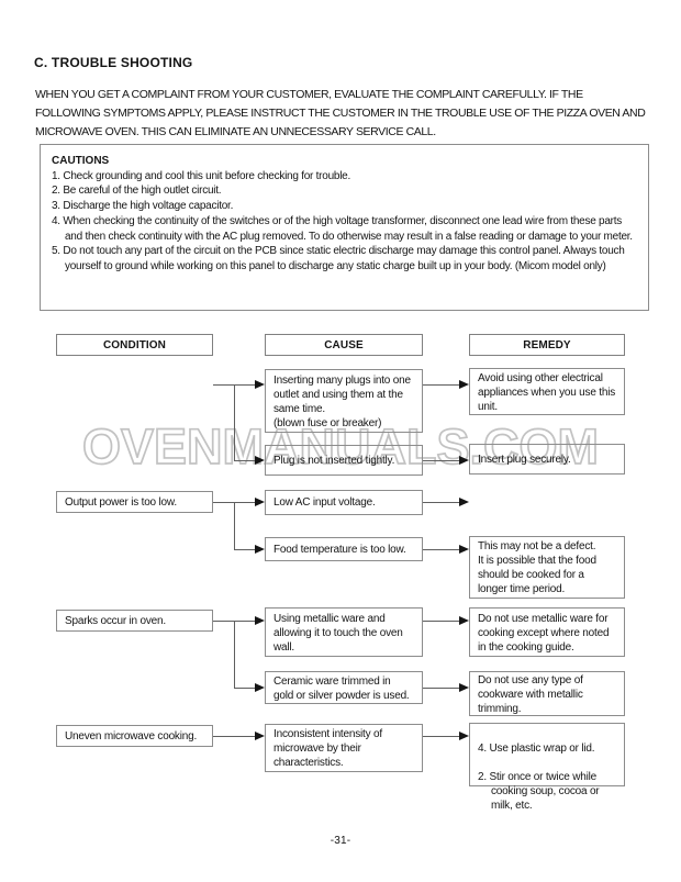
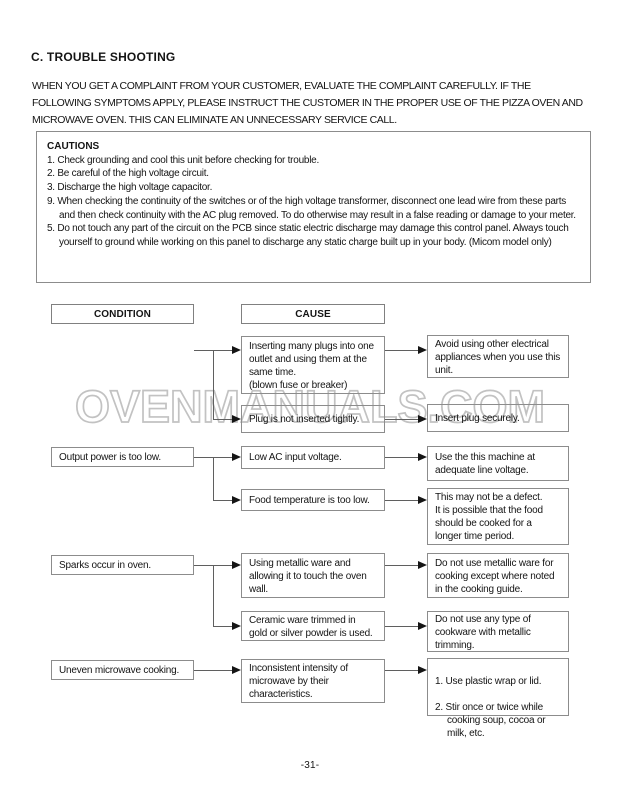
  OVENMANUALS.COM
  C. TROUBLE SHOOTING
- WHEN YOU GET A COMPLAINT FROM YOUR CUSTOMER, EVALUATE THE COMPLAINT CAREFULLY. IF THE FOLLOWING SYMPTOMS APPLY, PLEASE INSTRUCT THE CUSTOMER IN THE TROUBLE USE OF THE PIZZA OVEN AND MICROWAVE OVEN. THIS CAN ELIMINATE AN UNNECESSARY SERVICE CALL.
+ WHEN YOU GET A COMPLAINT FROM YOUR CUSTOMER, EVALUATE THE COMPLAINT CAREFULLY. IF THE FOLLOWING SYMPTOMS APPLY, PLEASE INSTRUCT THE CUSTOMER IN THE PROPER USE OF THE PIZZA OVEN AND MICROWAVE OVEN. THIS CAN ELIMINATE AN UNNECESSARY SERVICE CALL.
  CAUTIONS
  1. Check grounding and cool this unit before checking for trouble.
- 2. Be careful of the high outlet circuit.
+ 2. Be careful of the high voltage circuit.
  3. Discharge the high voltage capacitor.
- 4. When checking the continuity of the switches or of the high voltage transformer, disconnect one lead wire from these parts and then check continuity with the AC plug removed. To do otherwise may result in a false reading or damage to your meter.
+ 9. When checking the continuity of the switches or of the high voltage transformer, disconnect one lead wire from these parts and then check continuity with the AC plug removed. To do otherwise may result in a false reading or damage to your meter.
  5. Do not touch any part of the circuit on the PCB since static electric discharge may damage this control panel. Always touch yourself to ground while working on this panel to discharge any static charge built up in your body. (Micom model only)
  CONDITION
  CAUSE
- REMEDY
  Inserting many plugs into one
  outlet and using them at the
  same time.
  (blown fuse or breaker)
  Avoid using other electrical
  appliances when you use this
  unit.
  Plug is not inserted tightly.
  Insert plug securely.
  Output power is too low.
  Low AC input voltage.
+ Use the this machine at
+ adequate line voltage.
  Food temperature is too low.
  This may not be a defect.
  It is possible that the food
  should be cooked for a
  longer time period.
  Sparks occur in oven.
  Using metallic ware and
  allowing it to touch the oven
  wall.
  Do not use metallic ware for
  cooking except where noted
  in the cooking guide.
  Ceramic ware trimmed in
  gold or silver powder is used.
  Do not use any type of
  cookware with metallic
  trimming.
  Uneven microwave cooking.
  Inconsistent intensity of
  microwave by their
  characteristics.
- 4. Use plastic wrap or lid.
+ 1. Use plastic wrap or lid.
  2. Stir once or twice while
  cooking soup, cocoa or
  milk, etc.
  -31-
